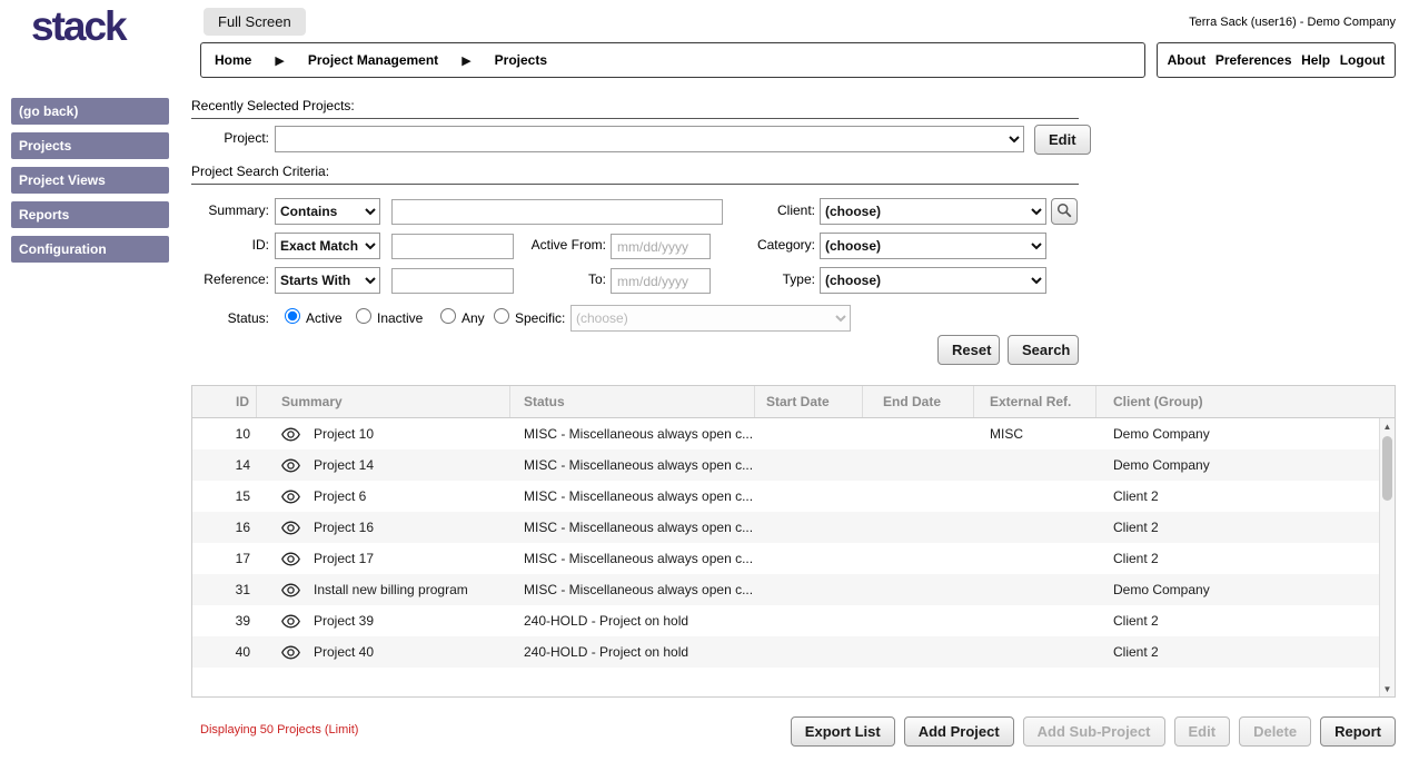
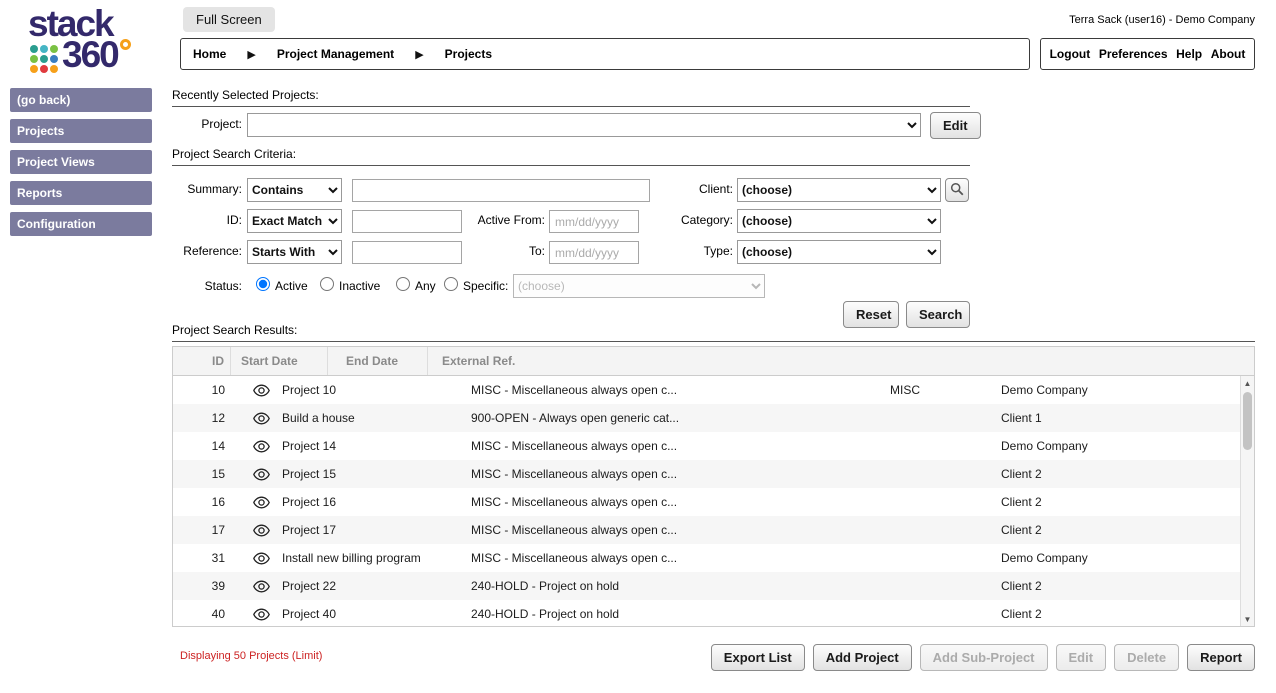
  stack
+ 360
  Full Screen
  Terra Sack (user16) - Demo Company
  Home
  ▶
  Project Management
  ▶
  Projects
- About
+ Logout
  Preferences
  Help
- Logout
+ About
  (go back)
  Projects
  Project Views
  Reports
  Configuration
  Recently Selected Projects:
  Project:
  Edit
  Project Search Criteria:
  Summary:
  Contains
  Client:
  (choose)
  ID:
  Exact Match
  Active From:
  mm/dd/yyyy
  Category:
  (choose)
  Reference:
  Starts With
  To:
  mm/dd/yyyy
  Type:
  (choose)
  Status:
  Active
  Inactive
  Any
  Specific:
  (choose)
  Reset
  Search
+ Project Search Results:
  ID
- Summary
- Status
  Start Date
  End Date
  External Ref.
- Client (Group)
  10
  Project 10
  MISC - Miscellaneous always open c...
  MISC
  Demo Company
+ 12
+ Build a house
+ 900-OPEN - Always open generic cat...
+ Client 1
  14
  Project 14
  MISC - Miscellaneous always open c...
  Demo Company
  15
- Project 6
+ Project 15
  MISC - Miscellaneous always open c...
  Client 2
  16
  Project 16
  MISC - Miscellaneous always open c...
  Client 2
  17
  Project 17
  MISC - Miscellaneous always open c...
  Client 2
  31
  Install new billing program
  MISC - Miscellaneous always open c...
  Demo Company
  39
- Project 39
+ Project 22
  240-HOLD - Project on hold
  Client 2
  40
  Project 40
  240-HOLD - Project on hold
  Client 2
  ▲
  ▼
  Displaying 50 Projects (Limit)
  Export List
  Add Project
  Add Sub-Project
  Edit
  Delete
  Report
